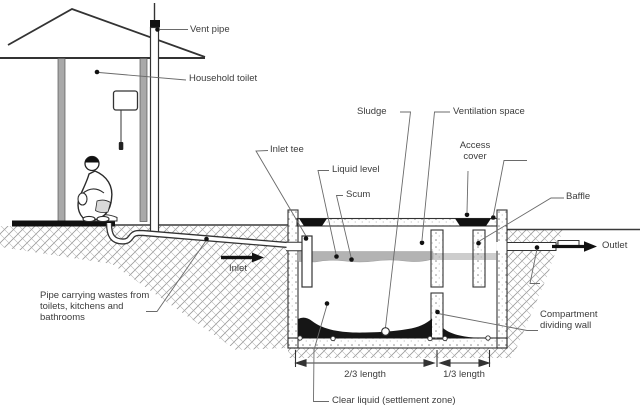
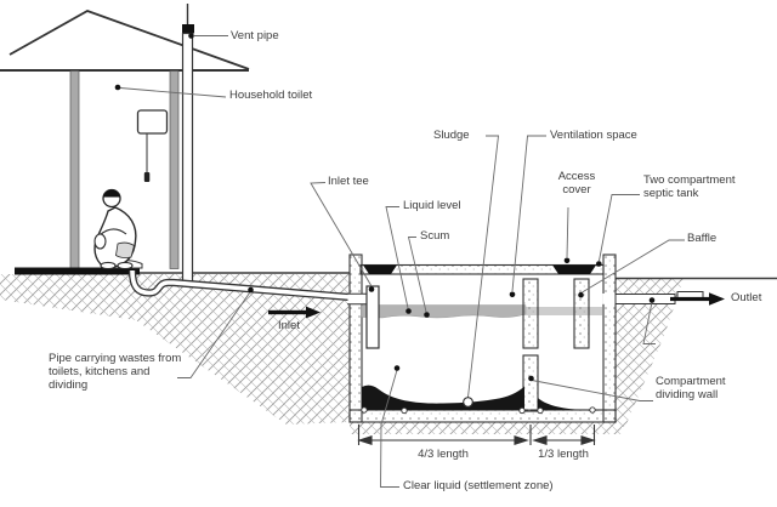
  Vent pipe
  Household toilet
  Inlet tee
  Liquid level
  Scum
  Sludge
  Ventilation space
  Access cover
+ Two compartment septic tank
  Baffle
  Outlet
  Compartment dividing wall
- Pipe carrying wastes from toilets, kitchens and bathrooms
+ Pipe carrying wastes from toilets, kitchens and dividing
  Inlet
- 2/3 length
+ 4/3 length
  1/3 length
  Clear liquid (settlement zone)
